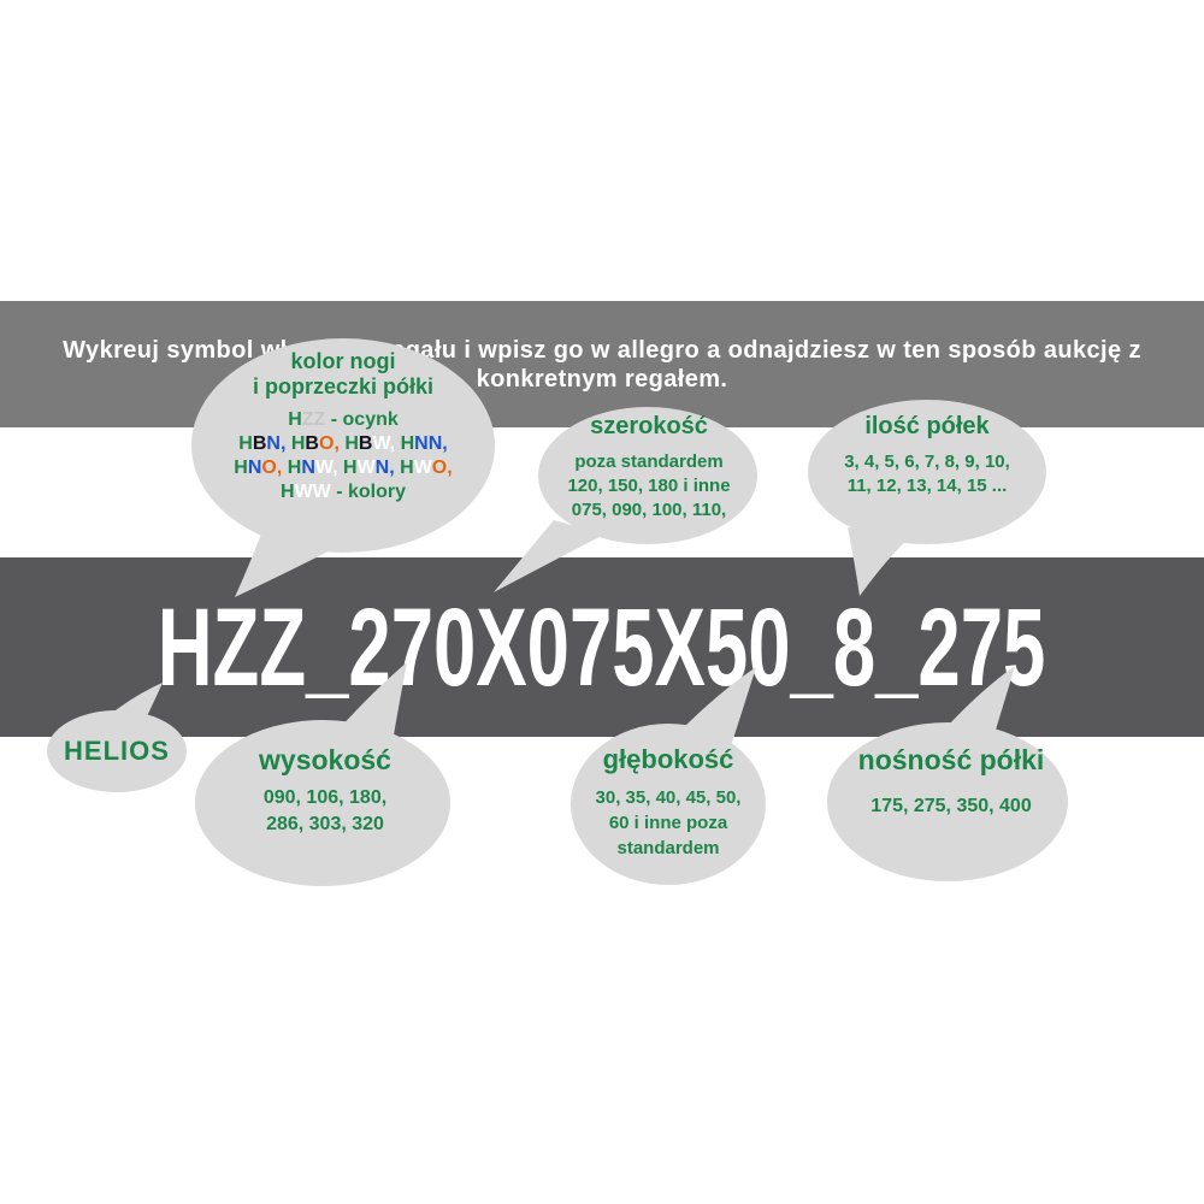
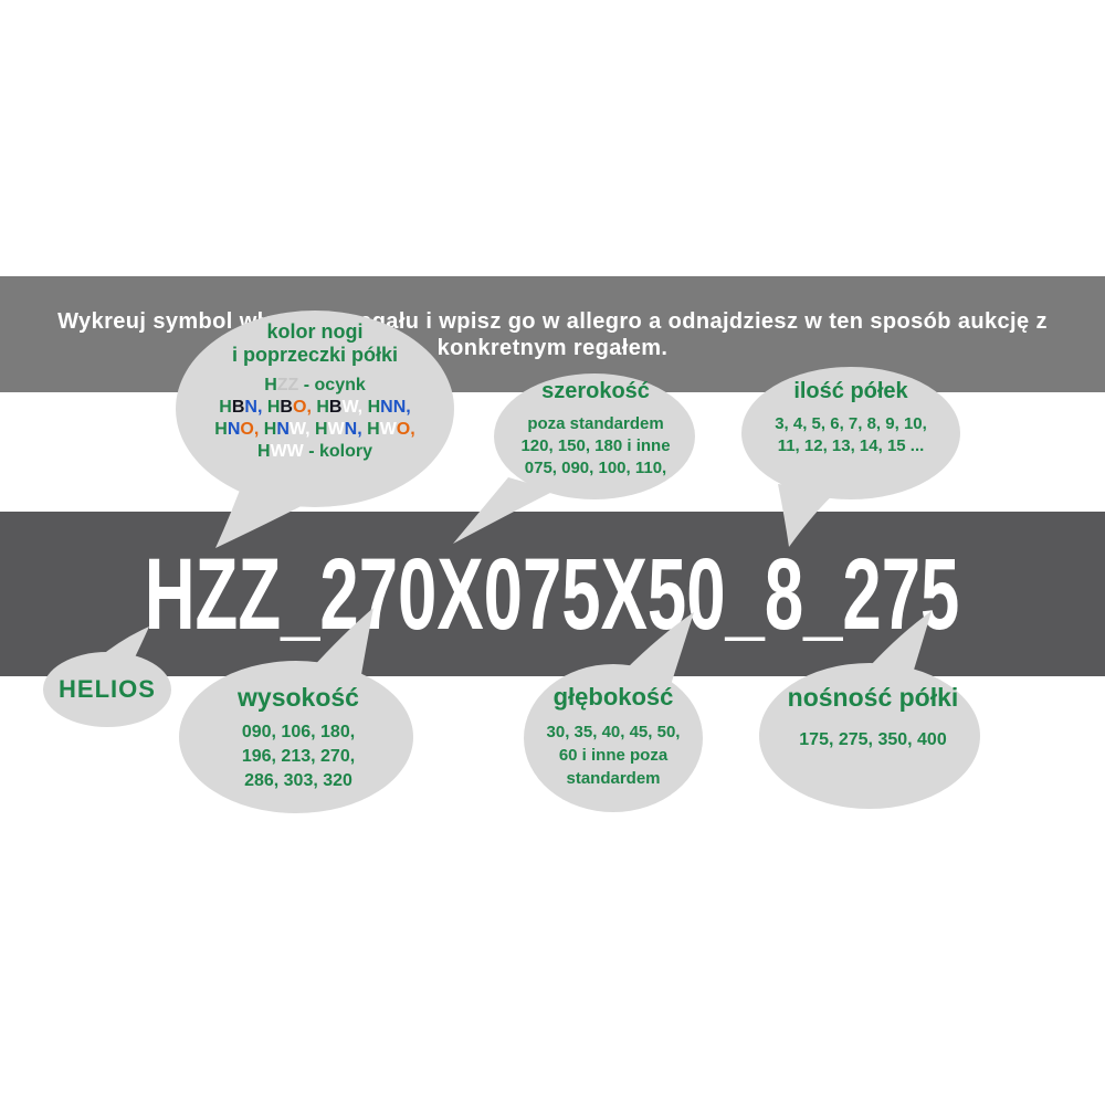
  Wykreuj symbol wgału i wpisz go w allegro a odnajdziesz w ten sposób aukcję z konkretnym regałem.
  HZZ_270X075X50_8_275
  kolor nogi
  i poprzeczki półki
  H - ocynk
  HBN, HBO, HBW, HNN,
  HNO, HNW, HWN, HWO,
  HWW - kolory
  szerokość
  poza standardem
  120, 150, 180 i inne
  075, 090, 100, 110,
  ilość półek
  3, 4, 5, 6, 7, 8, 9, 10,
  11, 12, 13, 14, 15 ...
  HELIOS
  wysokość
  090, 106, 180,
+ 196, 213, 270,
  286, 303, 320
  głębokość
  30, 35, 40, 45, 50,
  60 i inne poza
  standardem
  nośność półki
  175, 275, 350, 400
